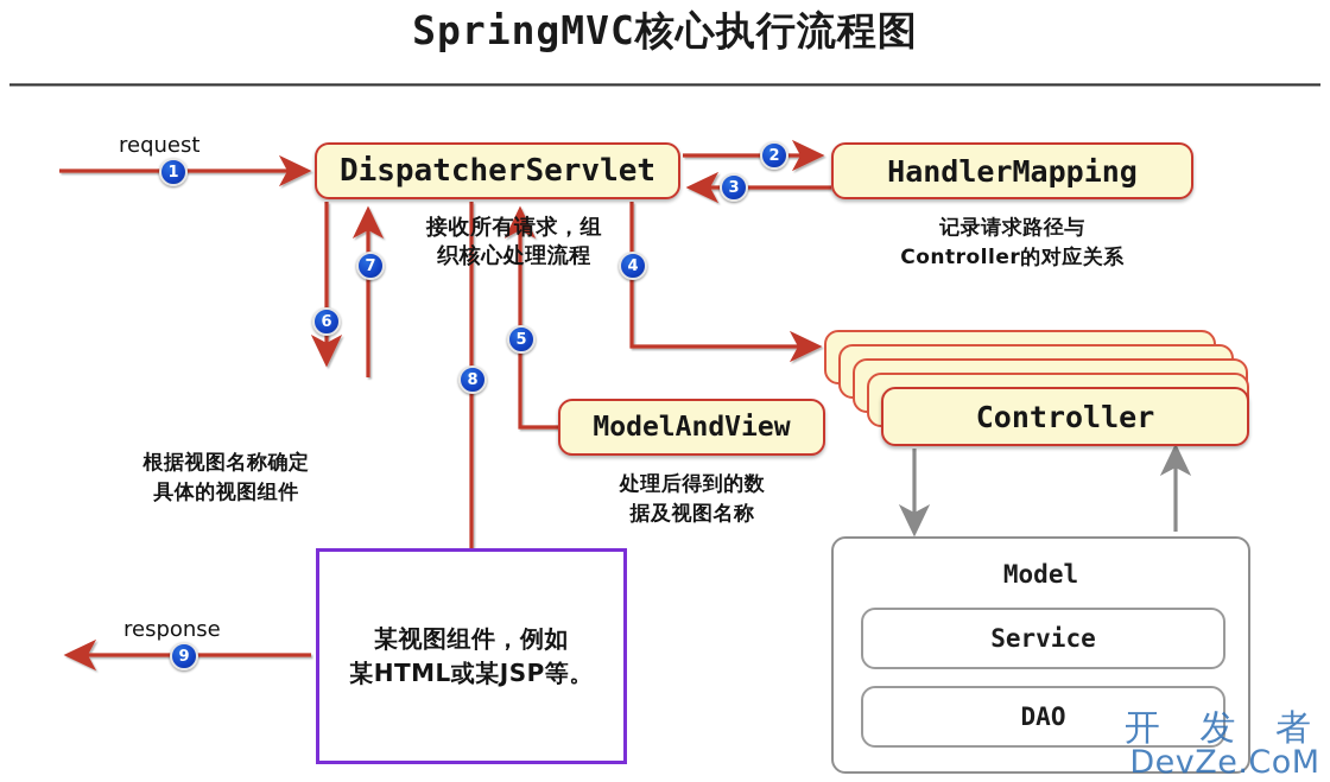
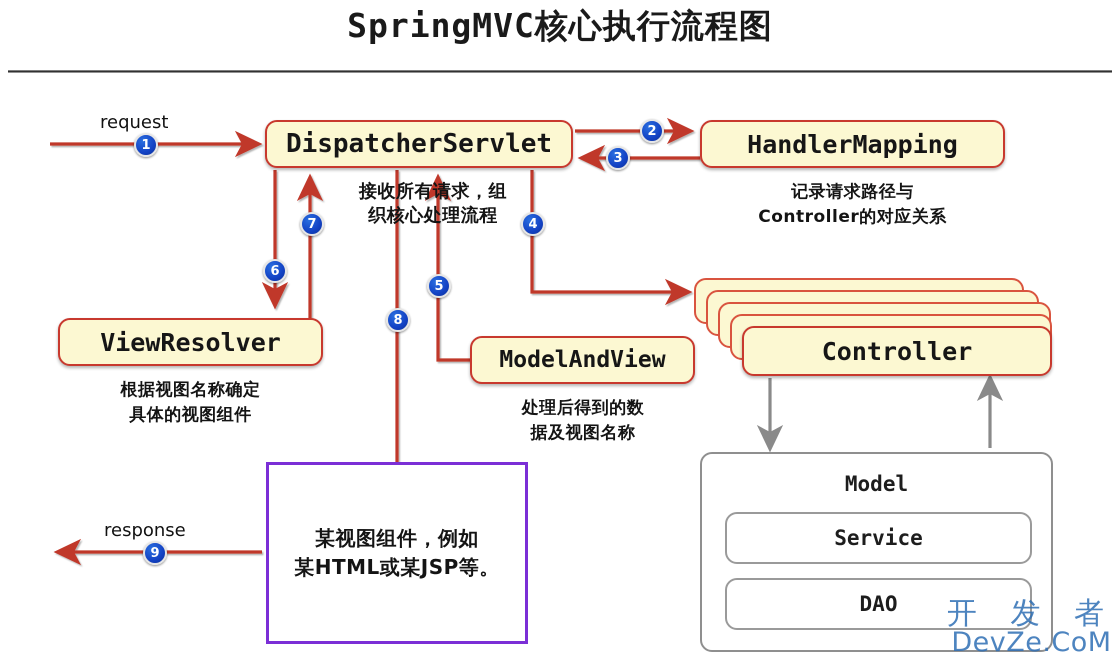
  SpringMVC核心执行流程图
  DispatcherServlet
  HandlerMapping
  记录请求路径与
  Controller的对应关系
  接收所有请求，组
  织核心处理流程
+ ViewResolver
  根据视图名称确定
  具体的视图组件
  ModelAndView
  处理后得到的数
  据及视图名称
  Controller
  Model
  Service
  DAO
  某视图组件，例如
  某HTML或某JSP等。
  request
  response
  1
  2
  3
  4
  5
  6
  7
  8
  9
  开 发 者
  DevZe.CoM
